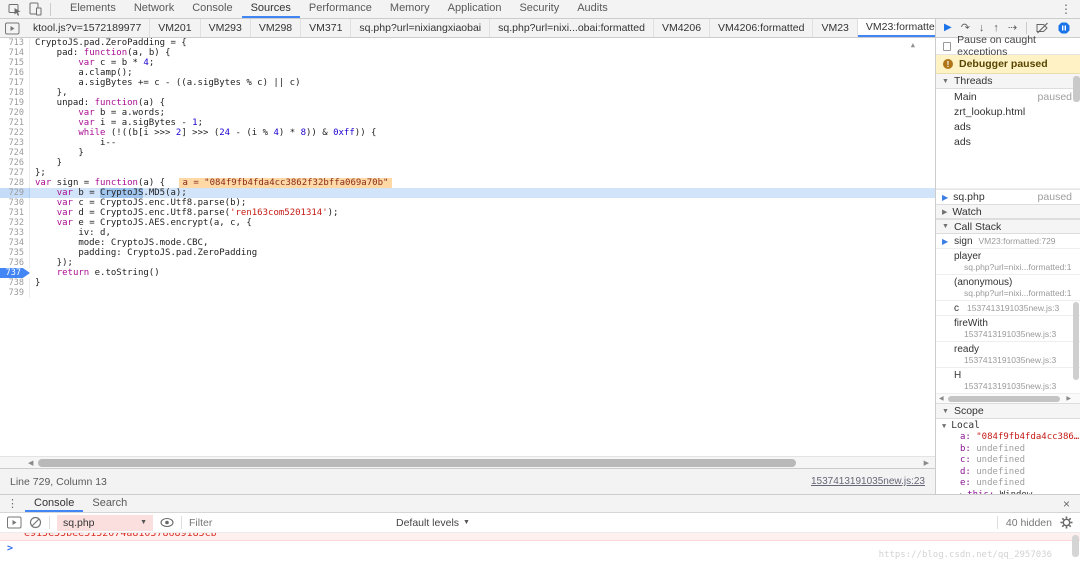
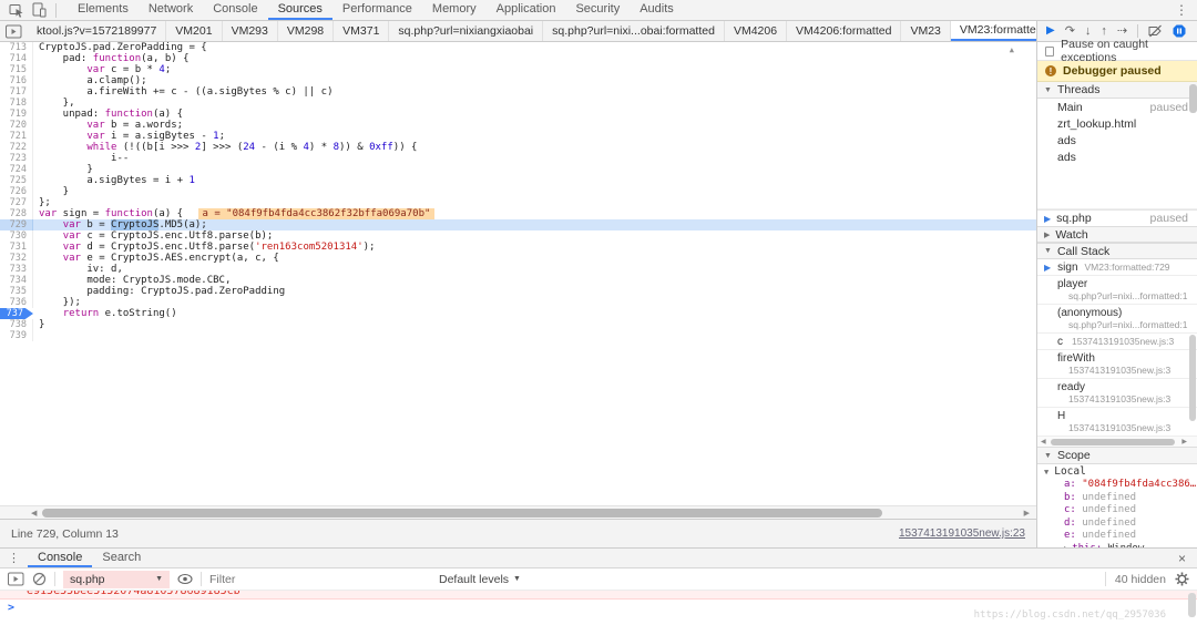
  Elements
  Network
  Console
  Sources
  Performance
  Memory
  Application
  Security
  Audits
  ⋮
  ktool.js?v=1572189977
  VM201
  VM293
  VM298
  VM371
  sq.php?url=nixiangxiaobai
  sq.php?url=nixi...obai:formatted
  VM4206
  VM4206:formatted
  VM23
  VM23:formatte
  ▲
  713
  CryptoJS.pad.ZeroPadding = {
  714
  pad: function(a, b) {
  715
  var c = b * 4;
  716
  a.clamp();
  717
- a.sigBytes += c - ((a.sigBytes % c) || c)
+ a.fireWith += c - ((a.sigBytes % c) || c)
  718
  },
  719
  unpad: function(a) {
  720
  var b = a.words;
  721
  var i = a.sigBytes - 1;
  722
  while (!((b[i >>> 2] >>> (24 - (i % 4) * 8)) & 0xff)) {
  723
  i--
  724
  }
+ 725
+ a.sigBytes = i + 1
  726
  }
  727
  };
  728
  var sign = function(a) { a = "084f9fb4fda4cc3862f32bffa069a70b"
  729
  var b = CryptoJS.MD5(a);
  730
  var c = CryptoJS.enc.Utf8.parse(b);
  731
  var d = CryptoJS.enc.Utf8.parse('ren163com5201314');
  732
  var e = CryptoJS.AES.encrypt(a, c, {
  733
  iv: d,
  734
  mode: CryptoJS.mode.CBC,
  735
  padding: CryptoJS.pad.ZeroPadding
  736
  });
  737
  return e.toString()
  738
  }
  739
  Line 729, Column 13
  1537413191035new.js:23
  ▶
  ↷
  ↓
  ↑
  ⇢
  Pause on caught exceptions
  !
  Debugger paused
  Threads
  Main
  paused
  zrt_lookup.html
  ads
  ads
  ▶
  sq.php
  paused
  Watch
  Call Stack
  ▶
  sign
  VM23:formatted:729
  player
  sq.php?url=nixi...formatted:1
  (anonymous)
  sq.php?url=nixi...formatted:1
  c
  1537413191035new.js:3
  fireWith
  1537413191035new.js:3
  ready
  1537413191035new.js:3
  H
  1537413191035new.js:3
  Scope
  ▼
  Local
  a: "084f9fb4fda4cc386…
  b: undefined
  c: undefined
  d: undefined
  e: undefined
  ⋮
  Console
  Search
  ×
  sq.php
  Filter
  Default levels
  40 hidden
  e915e55bee5152074a810578689185cb
  >
  https://blog.csdn.net/qq_2957036
